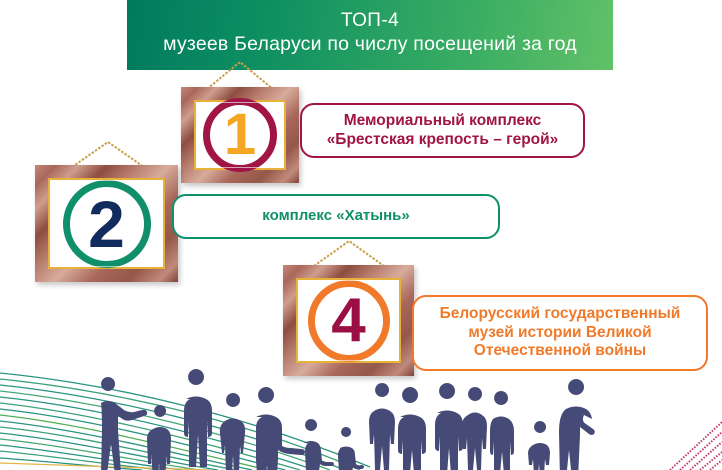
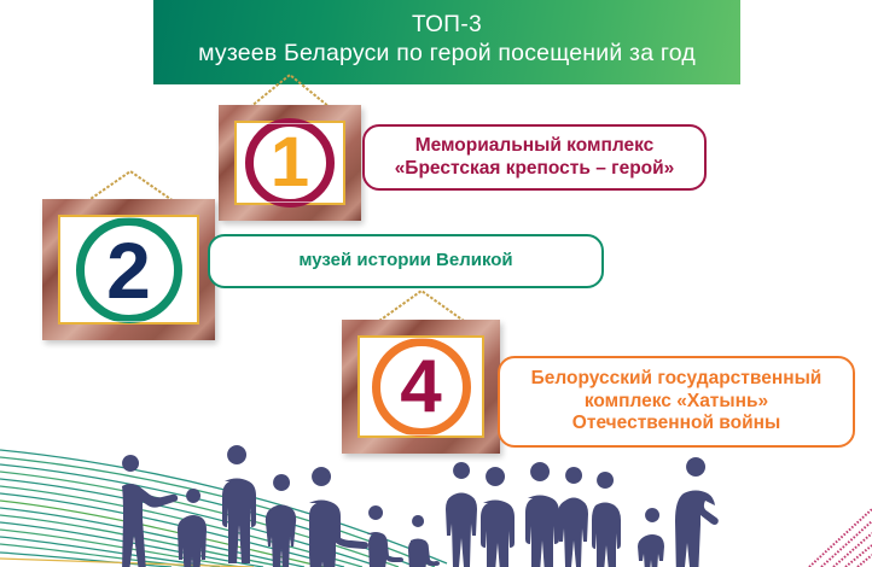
- ТОП-4
+ ТОП-3
- музеев Беларуси по числу посещений за год
+ музеев Беларуси по герой посещений за год
  1
  Мемориальный комплекс
  «Брестская крепость – герой»
  2
- комплекс «Хатынь»
+ музей истории Великой
  4
  Белорусский государственный
- музей истории Великой
+ комплекс «Хатынь»
  Отечественной войны
